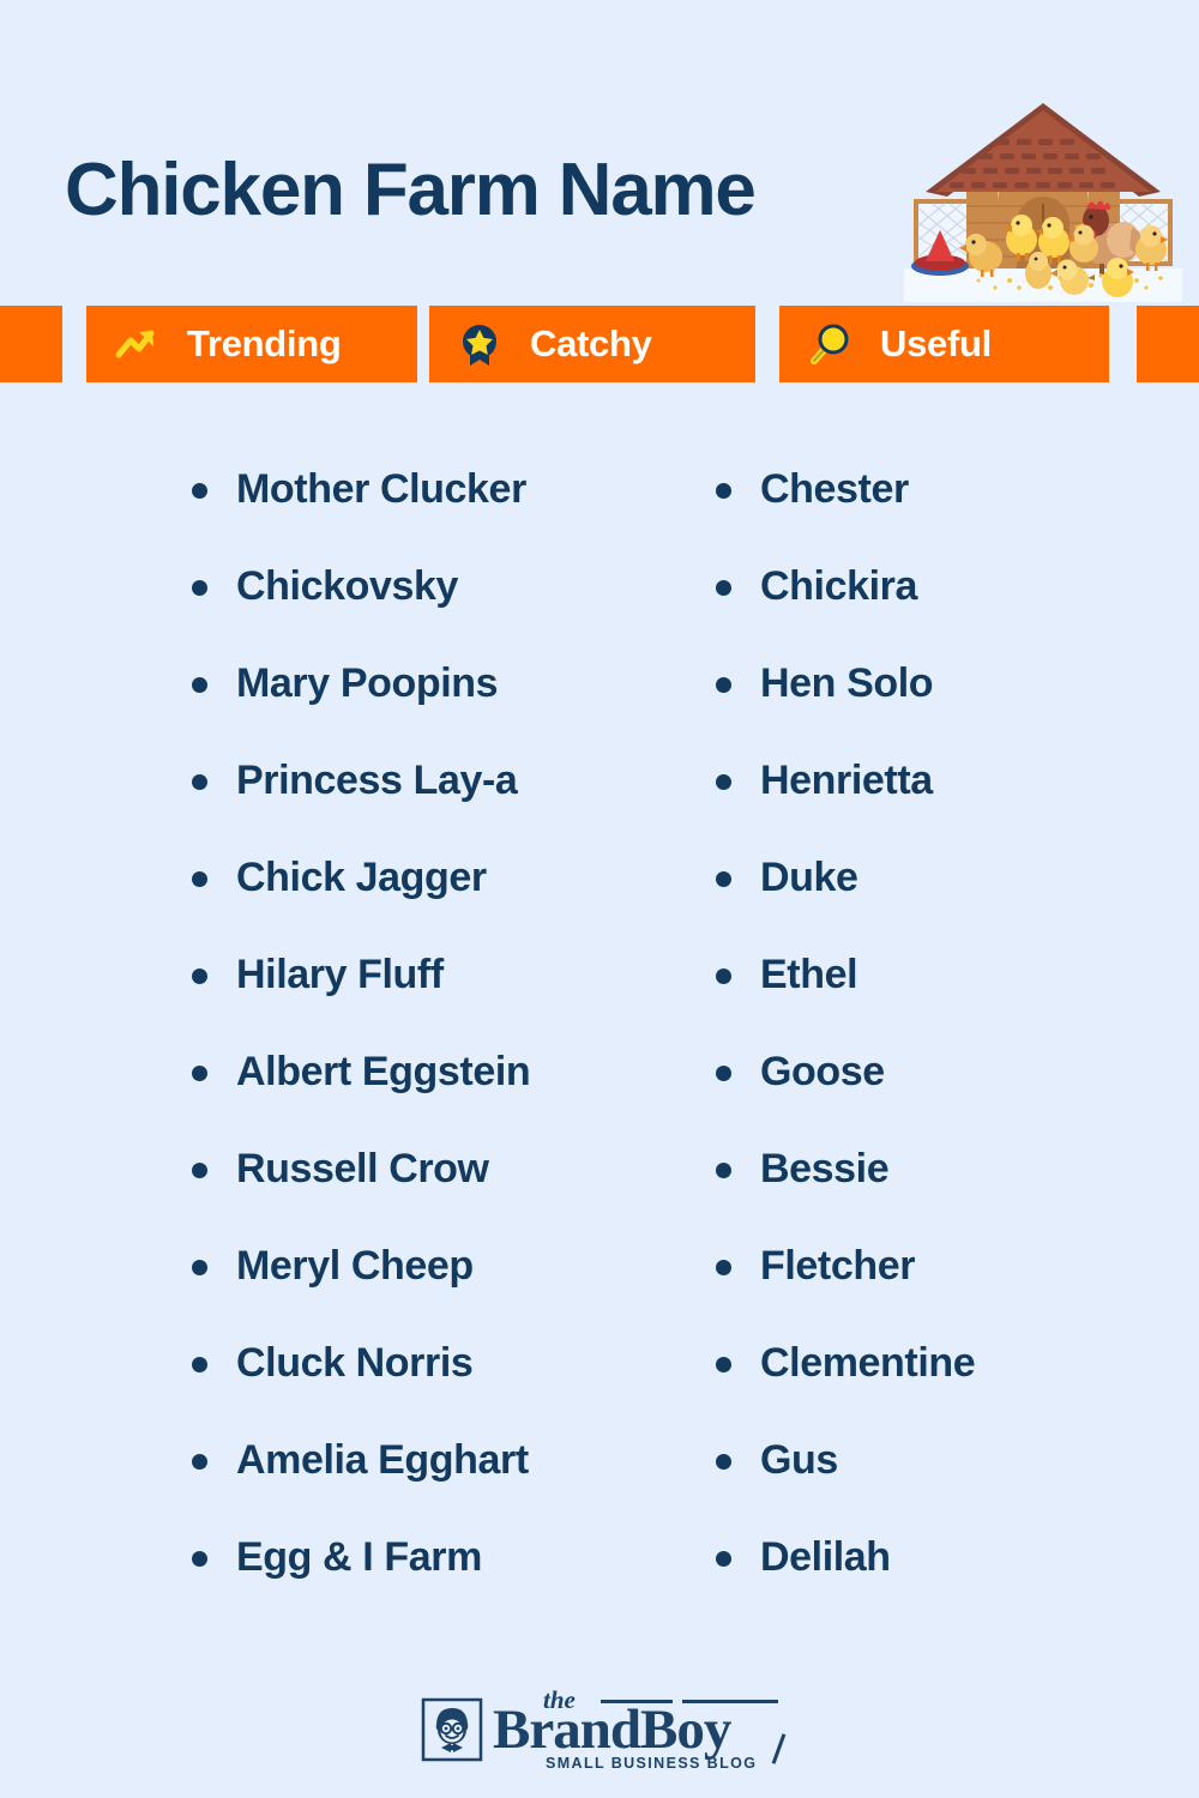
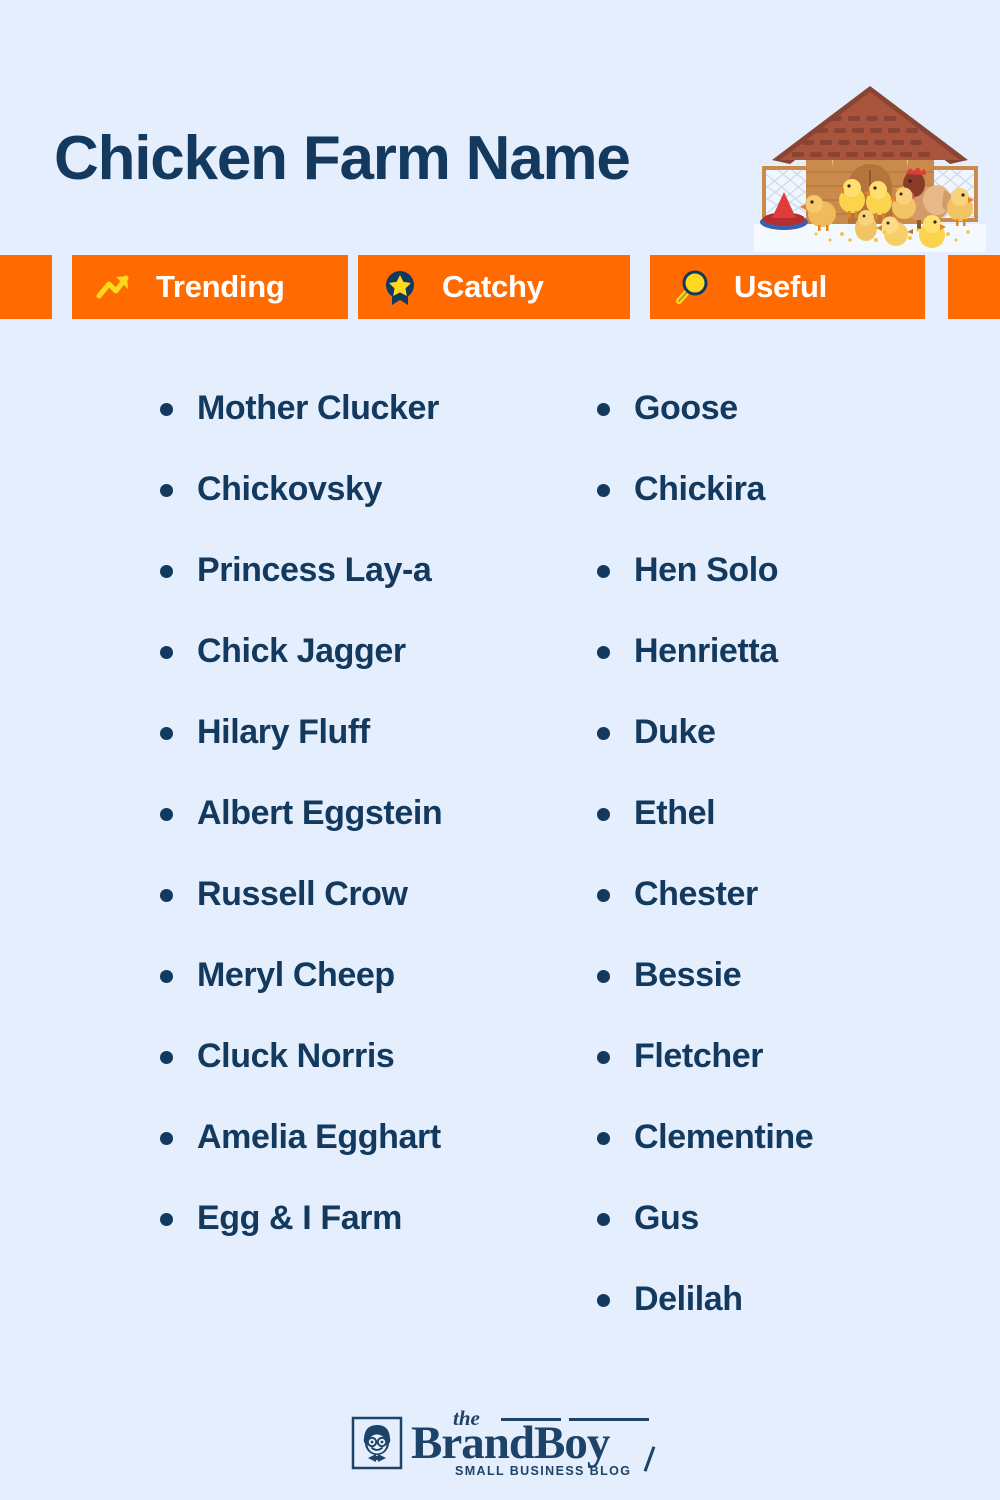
  Chicken Farm Name
  Trending
  Catchy
  Useful
  Mother Clucker
  Chickovsky
- Mary Poopins
  Princess Lay-a
  Chick Jagger
  Hilary Fluff
  Albert Eggstein
  Russell Crow
  Meryl Cheep
  Cluck Norris
  Amelia Egghart
  Egg & I Farm
- Chester
+ Goose
  Chickira
  Hen Solo
  Henrietta
  Duke
  Ethel
- Goose
+ Chester
  Bessie
  Fletcher
  Clementine
  Gus
  Delilah
  the
  BrandBoy
  SMALL BUSINESS BLOG
